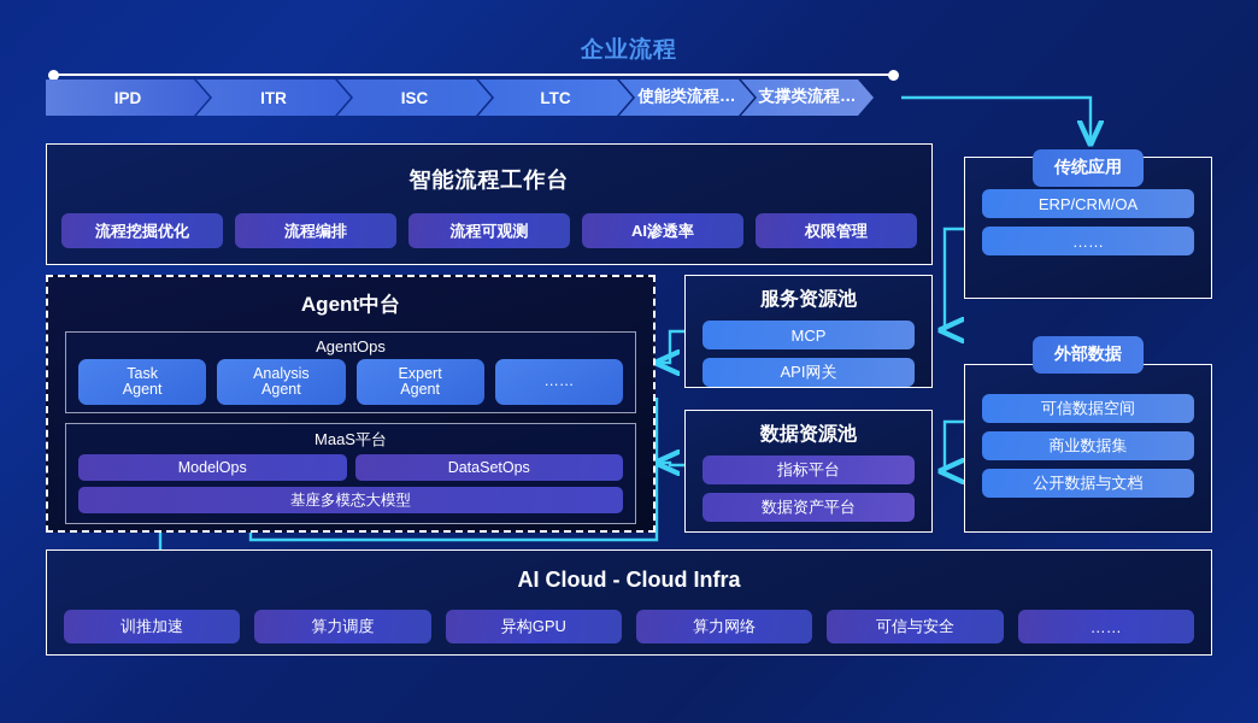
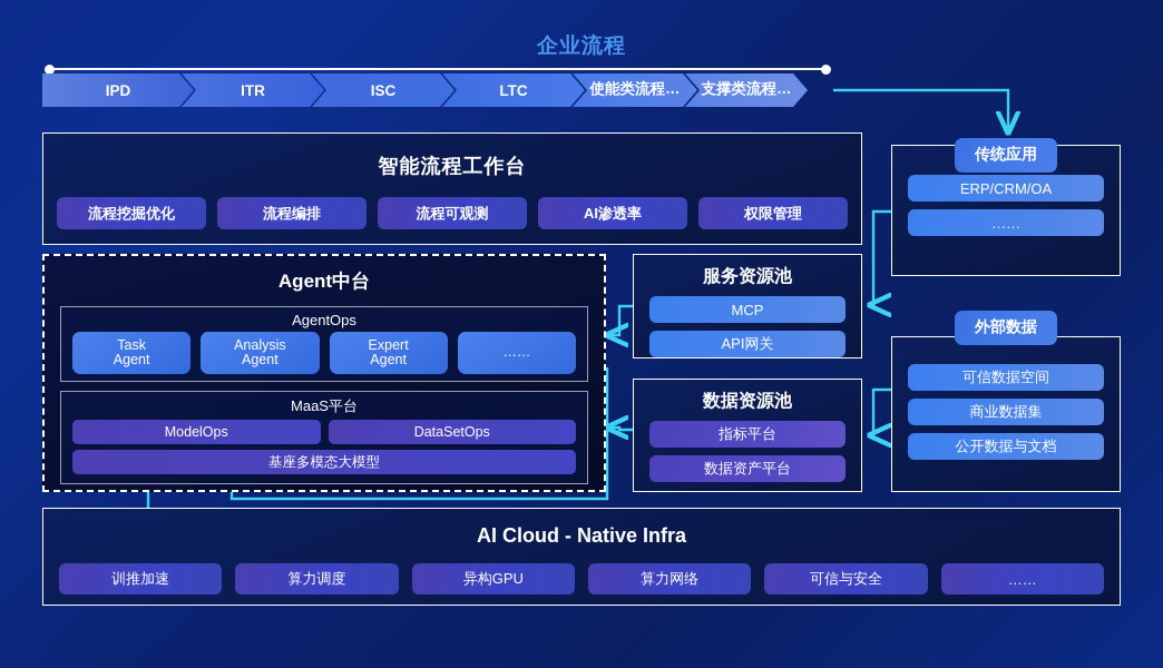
  企业流程
  IPD
  ITR
  ISC
  LTC
  使能类流程…
  支撑类流程…
  智能流程工作台
  流程挖掘优化
  流程编排
  流程可观测
  AI渗透率
  权限管理
  Agent中台
  AgentOps
  Task
  Agent
  Analysis
  Agent
  Expert
  Agent
  ……
  MaaS平台
  ModelOps
  DataSetOps
  基座多模态大模型
  服务资源池
  MCP
  API网关
  数据资源池
  指标平台
  数据资产平台
  ERP/CRM/OA
  ……
  传统应用
  可信数据空间
  商业数据集
  公开数据与文档
  外部数据
- AI Cloud - Cloud Infra
+ AI Cloud - Native Infra
  训推加速
  算力调度
  异构GPU
  算力网络
  可信与安全
  ……
